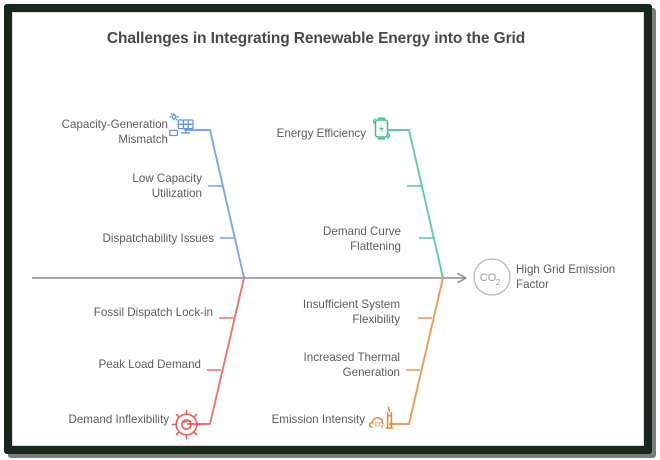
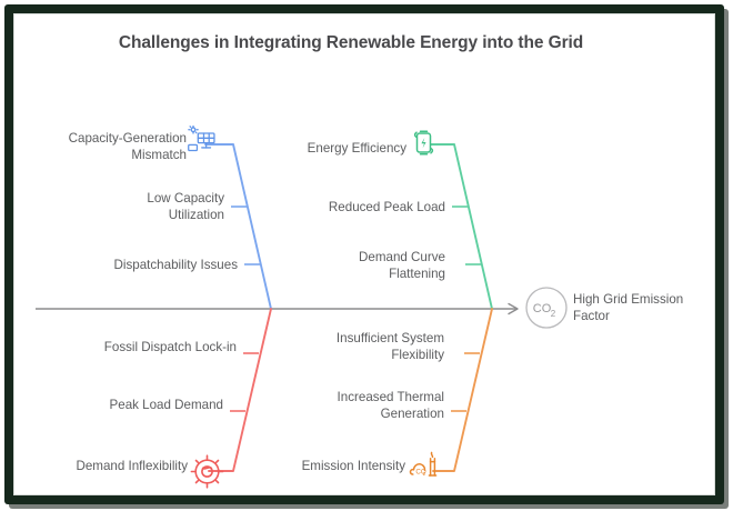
  Challenges in Integrating Renewable Energy into the Grid
  CO
  2
  Capacity-Generation
  Mismatch
  Low Capacity
  Utilization
  Dispatchability Issues
  Energy Efficiency
+ Reduced Peak Load
  Demand Curve
  Flattening
  Fossil Dispatch Lock-in
  Peak Load Demand
  Demand Inflexibility
  Insufficient System
  Flexibility
  Increased Thermal
  Generation
  Emission Intensity
  High Grid Emission
  Factor
